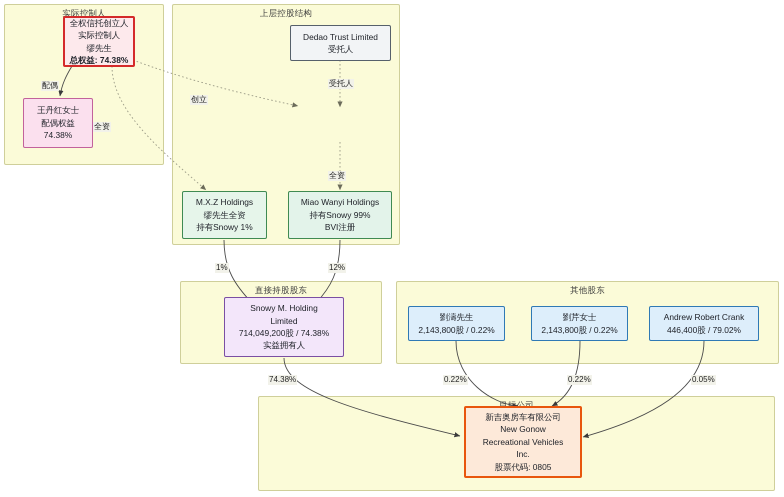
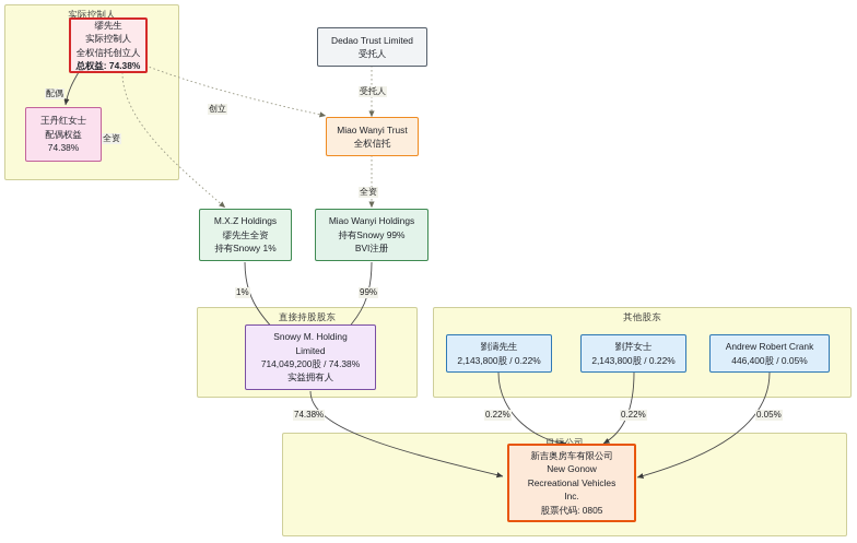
  实际控制人
- 上层控股结构
  直接持股股东
  其他股东
  目公司
  配偶
  全资
  创立
  受托人
  全资
  1%
- 12%
+ 99%
  74.38%
  0.22%
  0.22%
  0.05%
- 全权信托创立人
+ 缪先生
  实际控制人
- 缪先生
+ 全权信托创立人
  总权益: 74.38%
  王丹红女士
  配偶权益
  74.38%
  Dedao Trust Limited
  受托人
+ Miao Wanyi Trust
+ 全权信托
  M.X.Z Holdings
  缪先生全资
  持有Snowy 1%
  Miao Wanyi Holdings
  持有Snowy 99%
  BVI注册
  Snowy M. Holding
  Limited
  714,049,200股 / 74.38%
  实益拥有人
  劉濤先生
  2,143,800股 / 0.22%
  劉芹女士
  2,143,800股 / 0.22%
  Andrew Robert Crank
- 446,400股 / 79.02%
+ 446,400股 / 0.05%
  新吉奥房车有限公司
  New Gonow
  Recreational Vehicles
  Inc.
  股票代码: 0805
